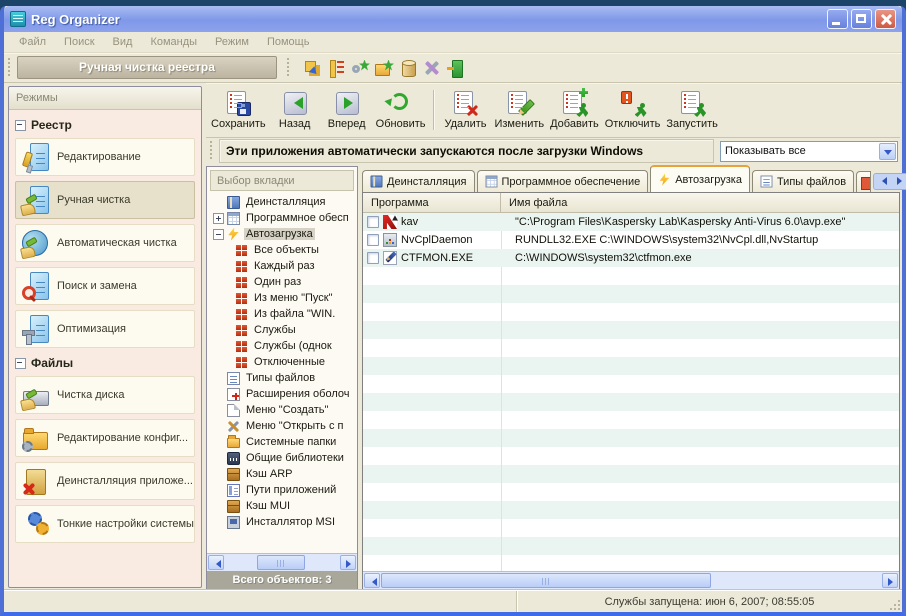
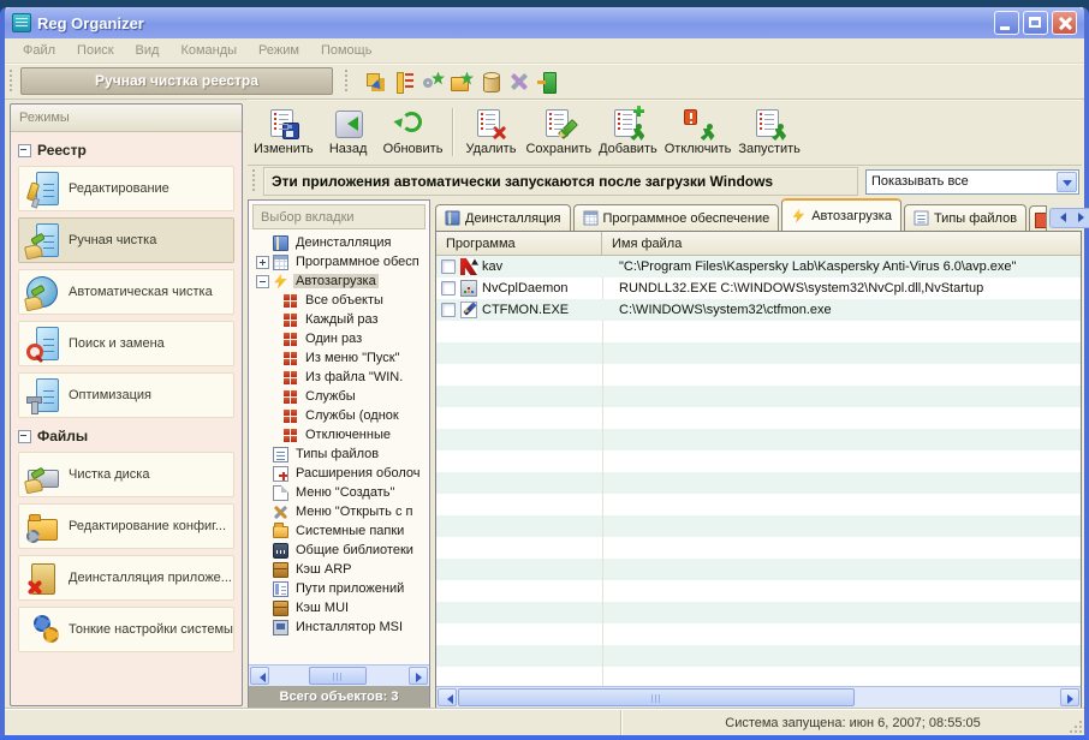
  Reg Organizer
  Файл
  Поиск
  Вид
  Команды
  Режим
  Помощь
  Ручная чистка реестра
  Режимы
  Реестр
  Редактирование
  Ручная чистка
  Автоматическая чистка
  Поиск и замена
  Оптимизация
  Файлы
  Чистка диска
  Редактирование конфиг...
  Деинсталляция приложе...
  Тонкие настройки системы
- Сохранить
+ Изменить
  Назад
- Вперед
  Обновить
  Удалить
- Изменить
+ Сохранить
  Добавить
  Отключить
  Запустить
  Эти приложения автоматически запускаются после загрузки Windows
  Показывать все
  Выбор вкладки
  Деинсталляция
  Программное обесп
  Автозагрузка
  Все объекты
  Каждый раз
  Один раз
  Из меню "Пуск"
  Из файла "WIN.
  Службы
  Службы (однок
  Отключенные
  Типы файлов
  Расширения оболоч
  Меню "Создать"
  Меню "Открыть с п
  Системные папки
  Общие библиотеки
  Кэш ARP
  Пути приложений
  Кэш MUI
  Инсталлятор MSI
  Всего объектов: 3
  Деинсталляция
  Программное обеспечение
  Автозагрузка
  Типы файлов
  Программа
  Имя файла
  kav
  "C:\Program Files\Kaspersky Lab\Kaspersky Anti-Virus 6.0\avp.exe"
  NvCplDaemon
  RUNDLL32.EXE C:\WINDOWS\system32\NvCpl.dll,NvStartup
  CTFMON.EXE
  C:\WINDOWS\system32\ctfmon.exe
- Службы запущена: июн 6, 2007; 08:55:05
+ Система запущена: июн 6, 2007; 08:55:05
